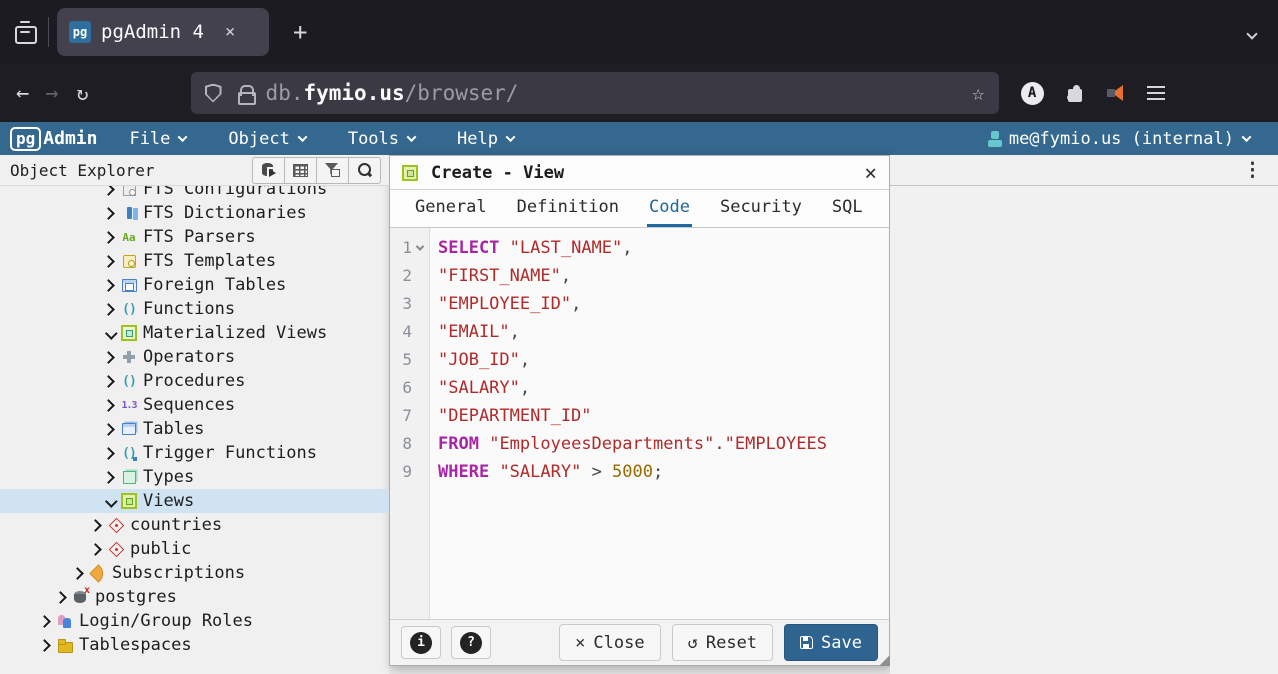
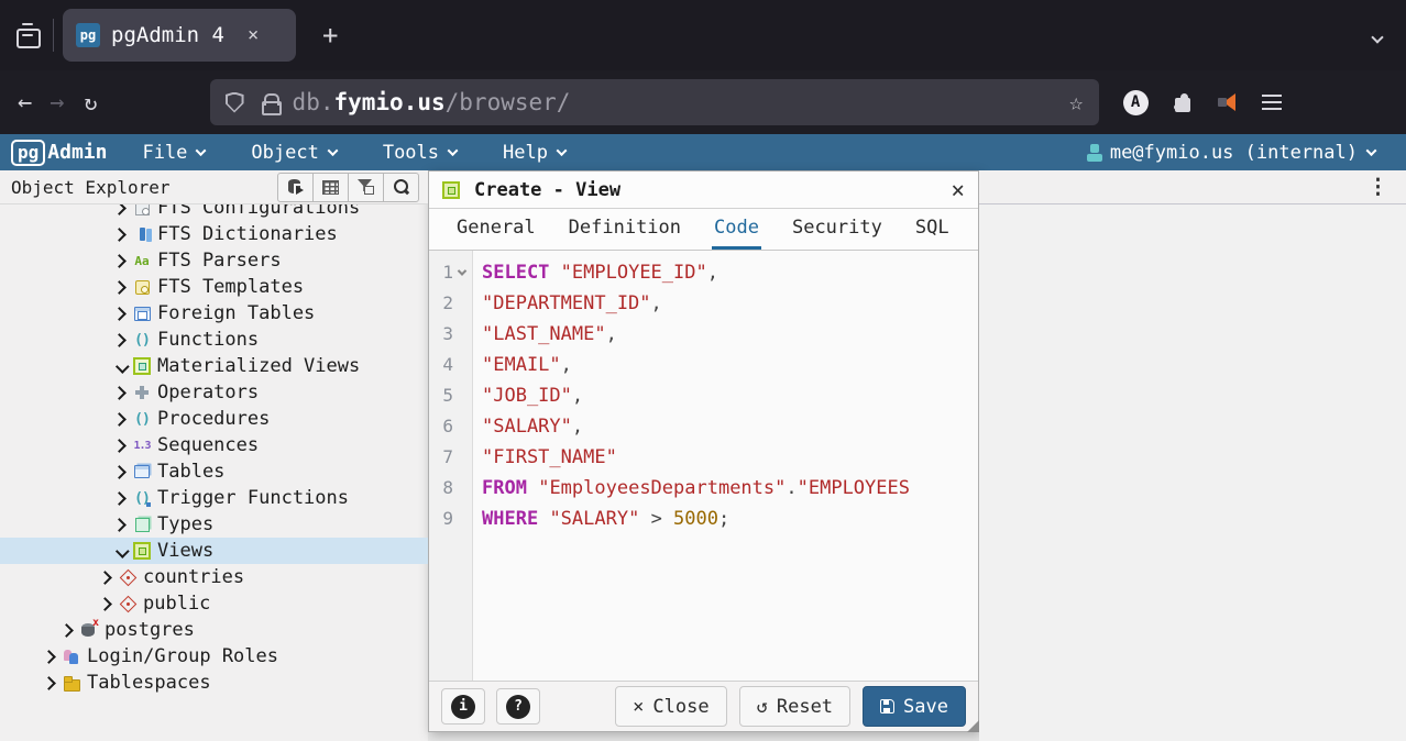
  pg
  pgAdmin 4
  ×
  +
  ←
  →
  ↻
  db.fymio.us/browser/
  ☆
  A
  pg
  Admin
  File
  Object
  Tools
  Help
  me@fymio.us (internal)
  Object Explorer
  FTS Configurations
  FTS Dictionaries
  Aa
  FTS Parsers
  FTS Templates
  Foreign Tables
  ()
  Functions
  Materialized Views
  Operators
  ()
  Procedures
  1.3
  Sequences
  Tables
  ()
  Trigger Functions
  Types
  Views
  countries
  public
- Subscriptions
  postgres
  Login/Group Roles
  Tablespaces
  Create - View
  ×
  General
  Definition
  Code
  Security
  SQL
  1
  2
  3
  4
  5
  6
  7
  8
  9
- SELECT "LAST_NAME",
+ SELECT "EMPLOYEE_ID",
- "FIRST_NAME",
+ "DEPARTMENT_ID",
- "EMPLOYEE_ID",
+ "LAST_NAME",
  "EMAIL",
  "JOB_ID",
  "SALARY",
- "DEPARTMENT_ID"
+ "FIRST_NAME"
  FROM "EmployeesDepartments"."EMPLOYEES
  WHERE "SALARY" > 5000;
  i
  ?
  ×
  Close
  ↺
  Reset
  Save
  ⋮
